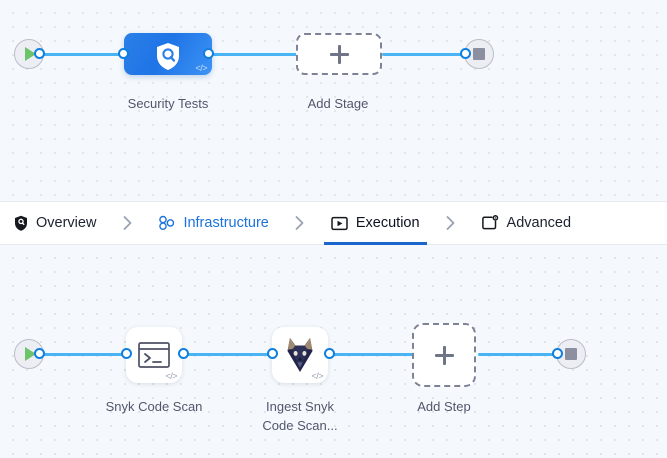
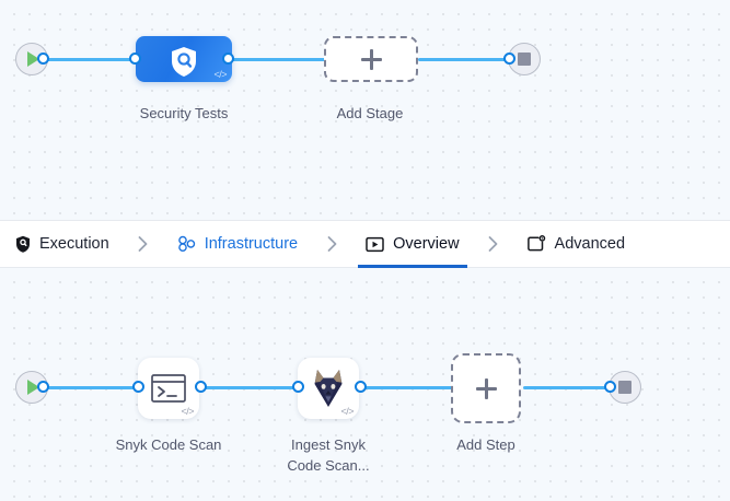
  </>
  Security Tests
  Add Stage
- Overview
+ Execution
  Infrastructure
- Execution
+ Overview
  Advanced
  </>
  Snyk Code Scan
  </>
  Ingest Snyk
  Code Scan...
  Add Step
